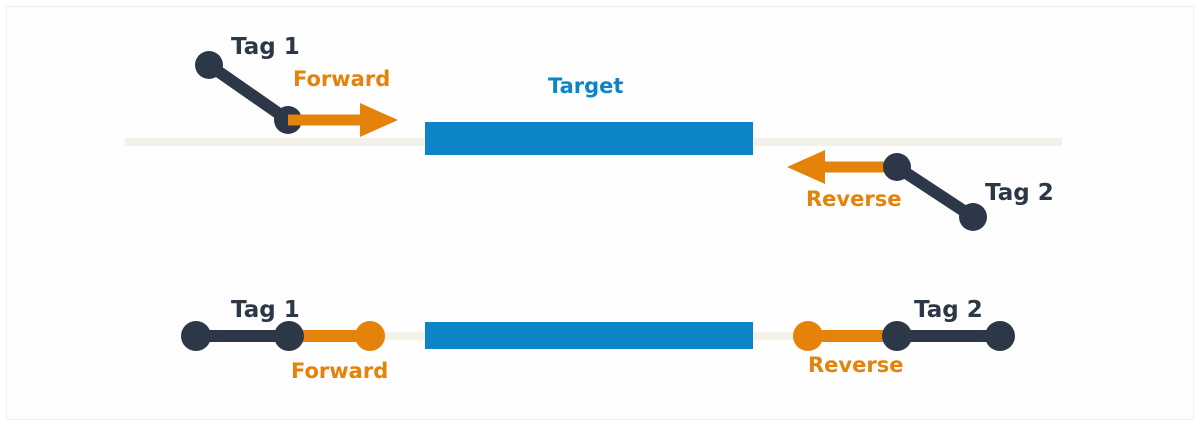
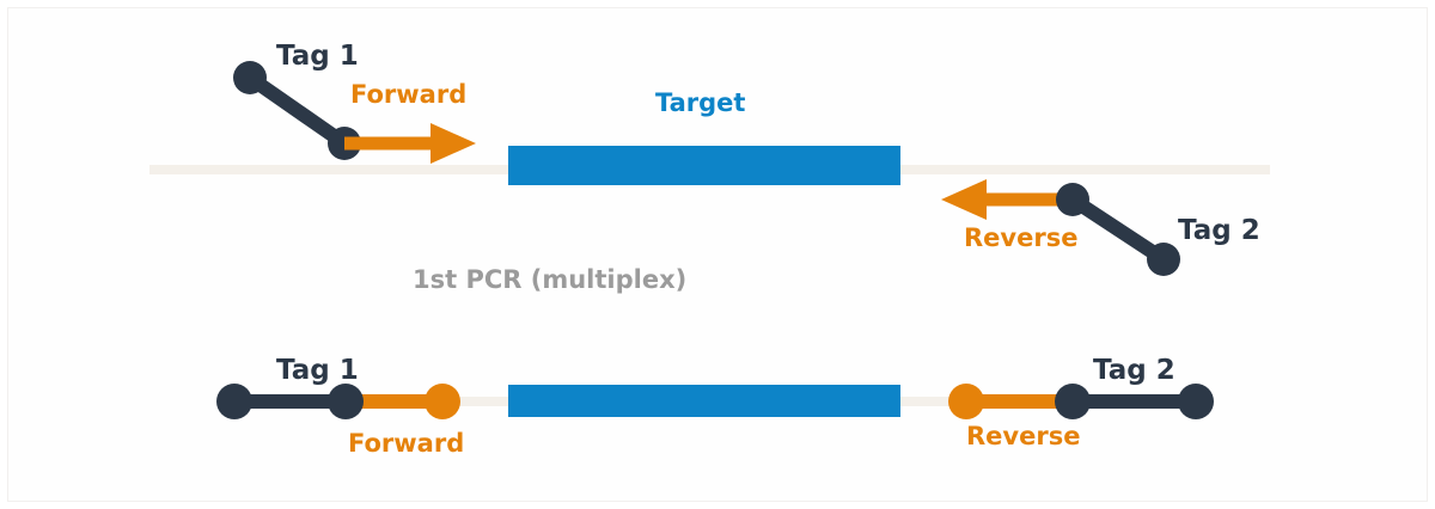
  Tag 1
  Forward
  Target
  Reverse
  Tag 2
+ 1st PCR (multiplex)
  Tag 1
  Forward
  Reverse
  Tag 2
